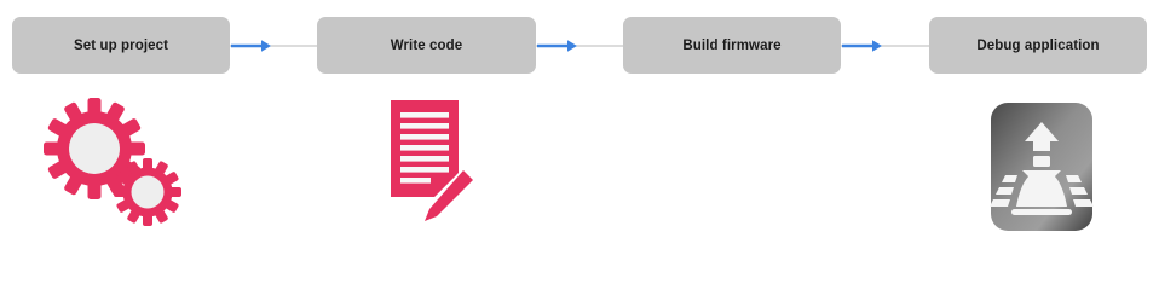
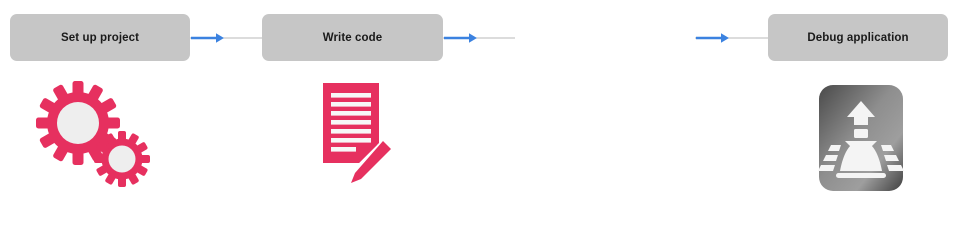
  Set up project
  Write code
- Build firmware
  Debug application
